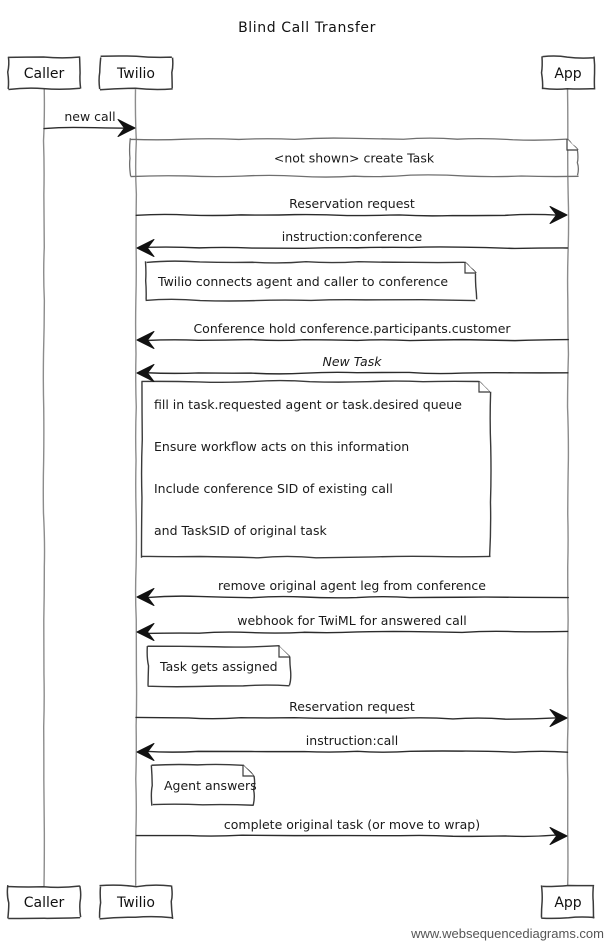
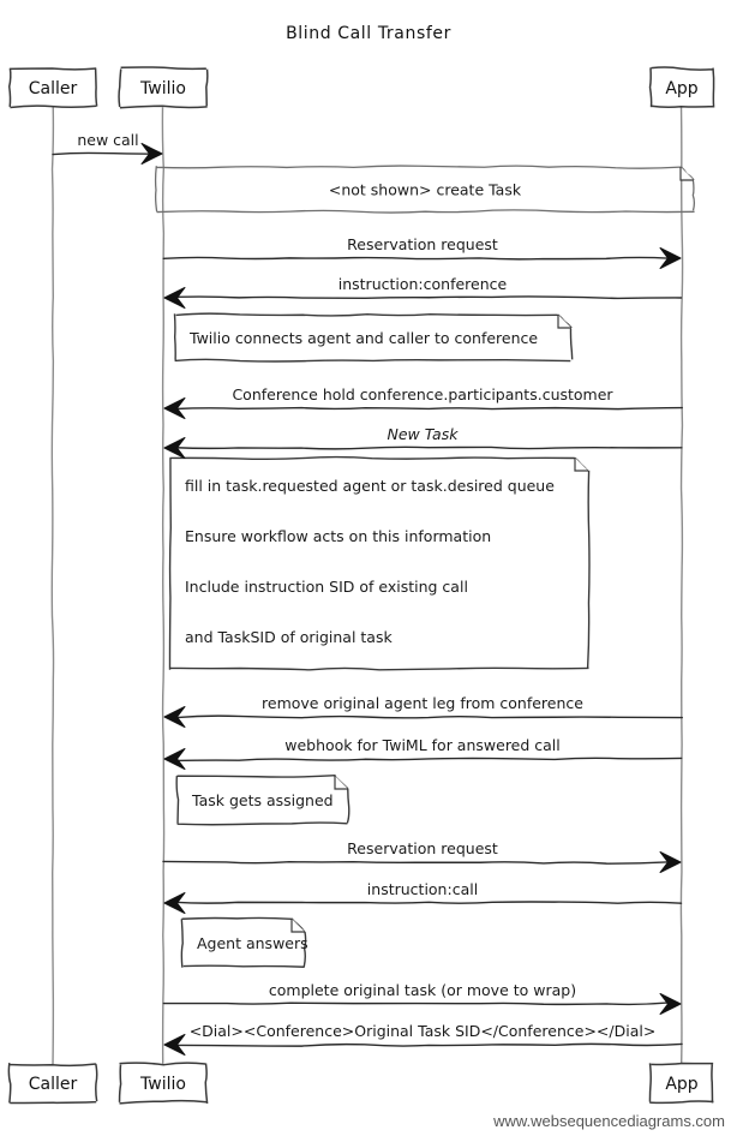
  Blind Call Transfer
  <not shown> create Task
  Twilio connects agent and caller to conference
  fill in task.requested agent or task.desired queue
  Ensure workflow acts on this information
- Include conference SID of existing call
+ Include instruction SID of existing call
  and TaskSID of original task
  Task gets assigned
  Agent answers
  new call
  Reservation request
  instruction:conference
  Conference hold conference.participants.customer
  New Task
  remove original agent leg from conference
  webhook for TwiML for answered call
  Reservation request
  instruction:call
  complete original task (or move to wrap)
+ <Dial><Conference>Original Task SID</Conference></Dial>
  Caller
  Twilio
  App
  Caller
  Twilio
  App
  www.websequencediagrams.com
